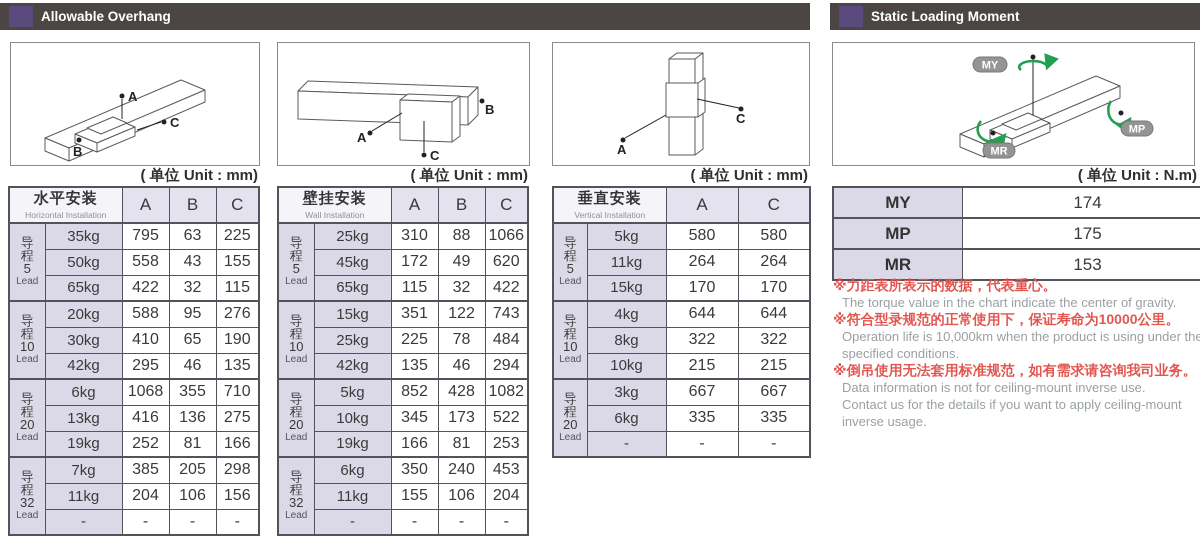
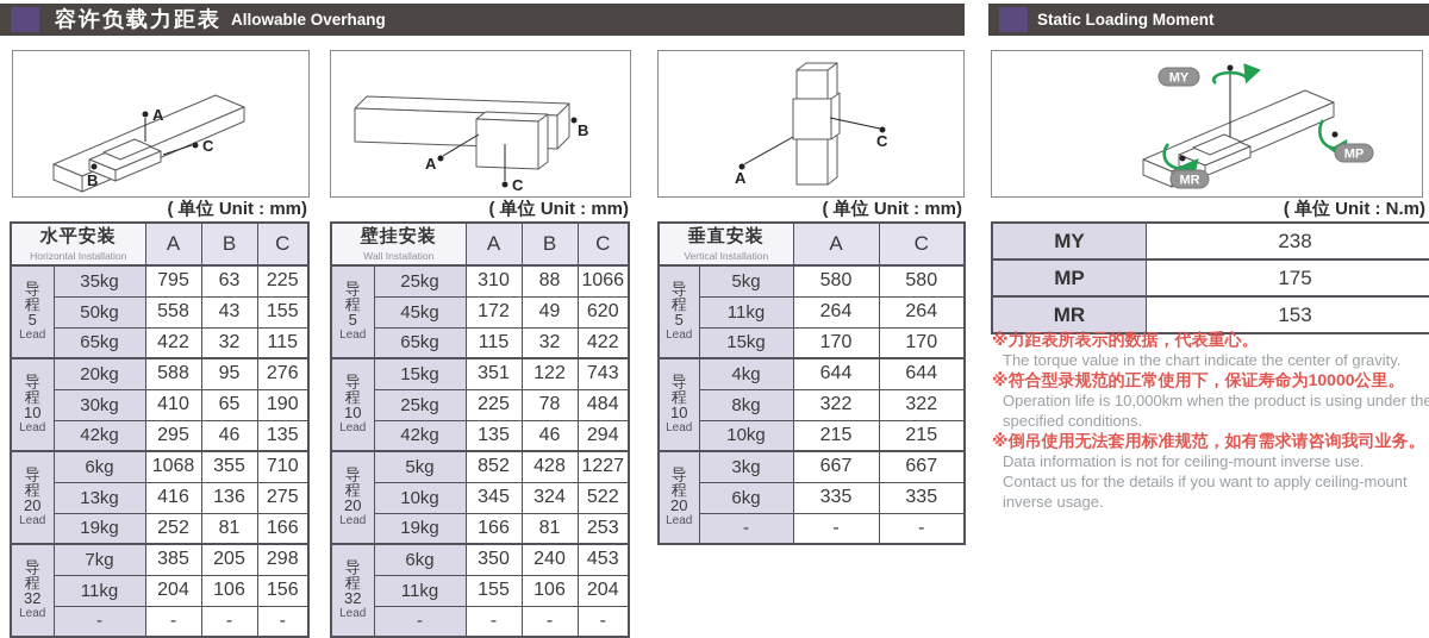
+ 容许负载力距表
  Allowable Overhang
  Static Loading Moment
  A
  B
  C
  A
  B
  C
  A
  C
  MY
  MP
  MR
  ( 单位 Unit : mm)
  ( 单位 Unit : mm)
  ( 单位 Unit : mm)
  ( 单位 Unit : N.m)
  水平安装Horizontal Installation	A	B	C
  导程5Lead	35kg	795	63	225
  50kg	558	43	155
  65kg	422	32	115
  导程10Lead	20kg	588	95	276
  30kg	410	65	190
  42kg	295	46	135
  导程20Lead	6kg	1068	355	710
  13kg	416	136	275
  19kg	252	81	166
  导程32Lead	7kg	385	205	298
  11kg	204	106	156
  -	-	-	-
  壁挂安装Wall Installation	A	B	C
  导程5Lead	25kg	310	88	1066
  45kg	172	49	620
  65kg	115	32	422
  导程10Lead	15kg	351	122	743
  25kg	225	78	484
  42kg	135	46	294
- 导程20Lead	5kg	852	428	1082
+ 导程20Lead	5kg	852	428	1227
- 10kg	345	173	522
+ 10kg	345	324	522
  19kg	166	81	253
  导程32Lead	6kg	350	240	453
  11kg	155	106	204
  -	-	-	-
  垂直安装Vertical Installation	A	C
  导程5Lead	5kg	580	580
  11kg	264	264
  15kg	170	170
  导程10Lead	4kg	644	644
  8kg	322	322
  10kg	215	215
  导程20Lead	3kg	667	667
  6kg	335	335
  -	-	-
- MY	174
+ MY	238
  MP	175
  MR	153
  ※力距表所表示的数据，代表重心。
  The torque value in the chart indicate the center of gravity.
  ※符合型录规范的正常使用下，保证寿命为10000公里。
  Operation life is 10,000km when the product is using under the
  specified conditions.
  ※倒吊使用无法套用标准规范，如有需求请咨询我司业务。
  Data information is not for ceiling-mount inverse use.
  Contact us for the details if you want to apply ceiling-mount
  inverse usage.
